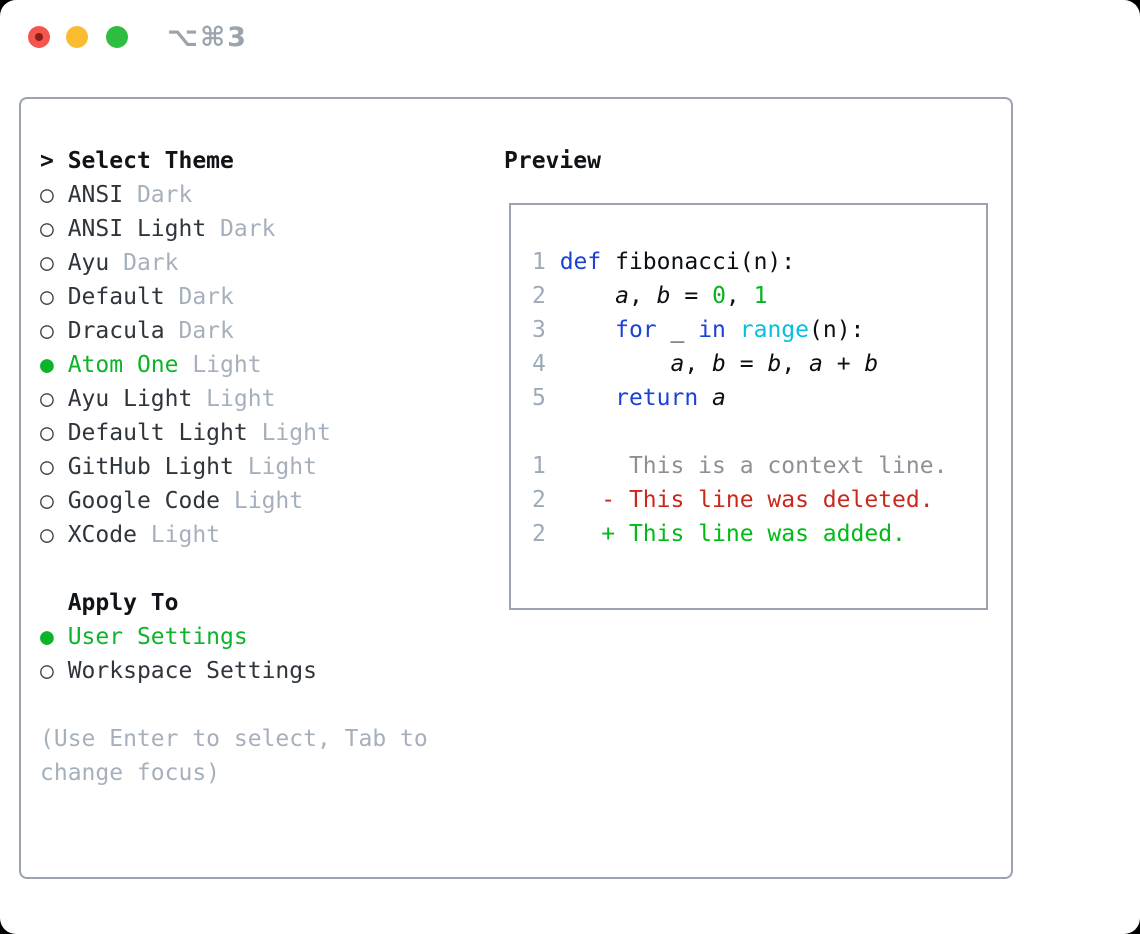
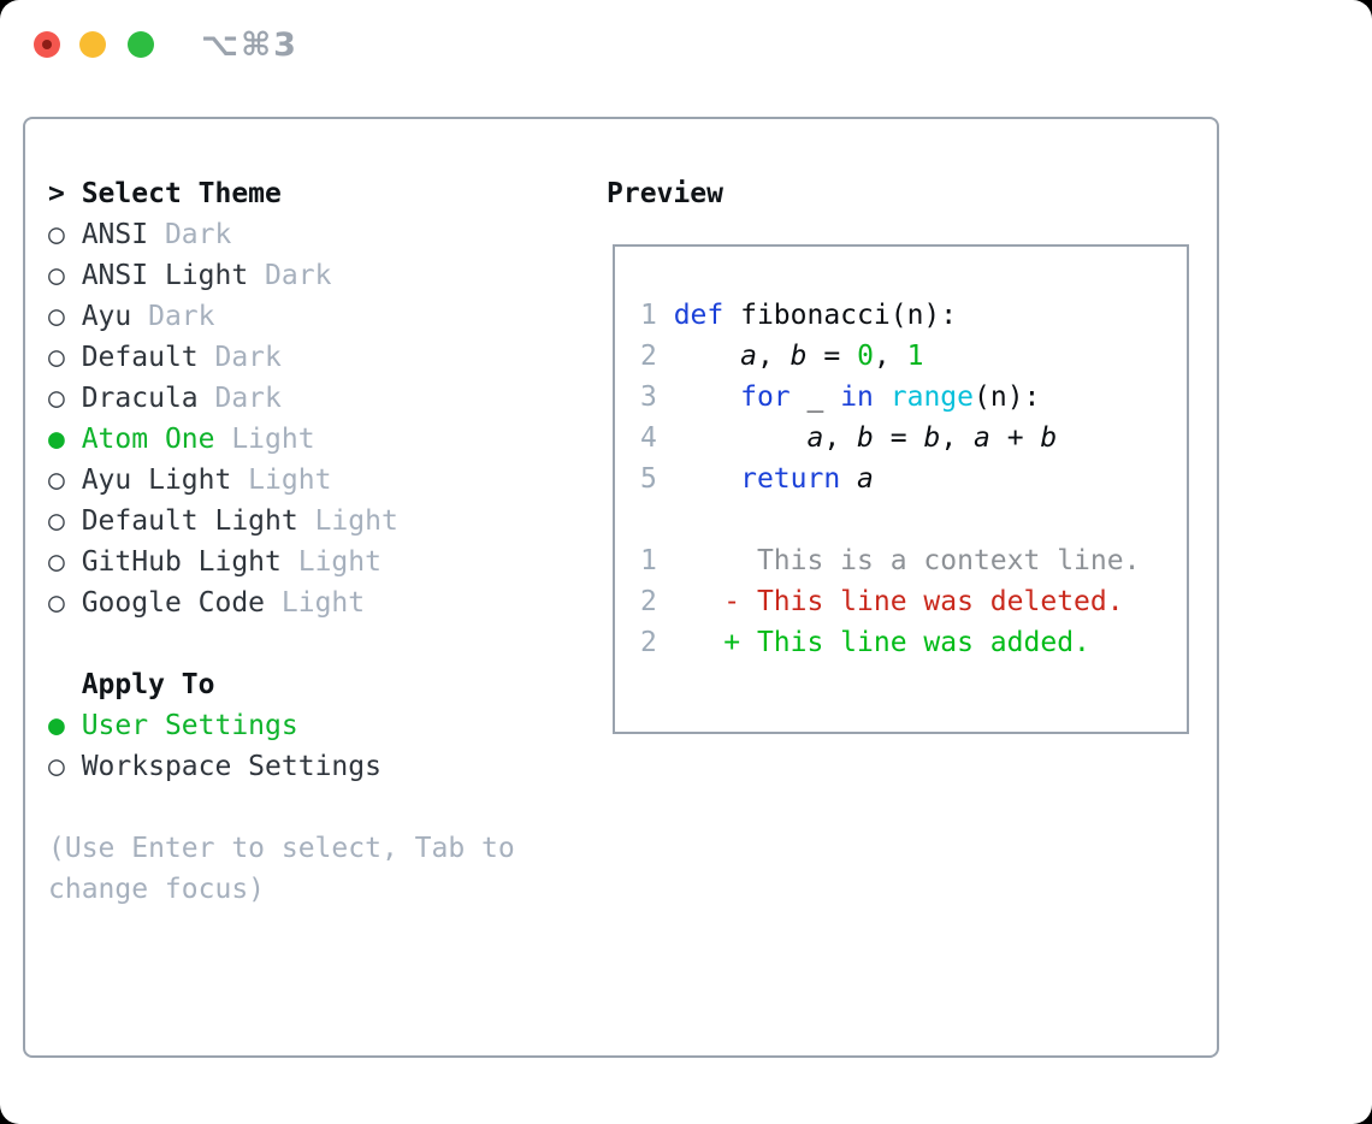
  ⌥⌘3
  > Select Theme
  ○ ANSI Dark
  ○ ANSI Light Dark
  ○ Ayu Dark
  ○ Default Dark
  ○ Dracula Dark
  ● Atom One Light
  ○ Ayu Light Light
  ○ Default Light Light
  ○ GitHub Light Light
  ○ Google Code Light
- ○ XCode Light
  Apply To
  ● User Settings
  ○ Workspace Settings
  (Use Enter to select, Tab to change focus)
  Preview
  1 def fibonacci(n):
  2 a, b = 0, 1
  3 for _ in range(n):
  4 a, b = b, a + b
  5 return a
  1 This is a context line.
  2 - This line was deleted.
  2 + This line was added.
